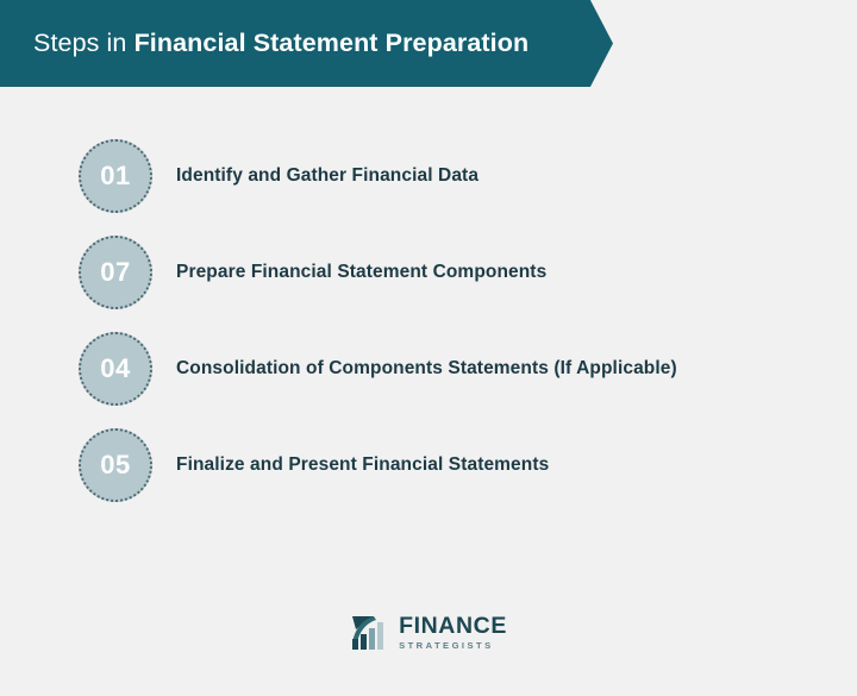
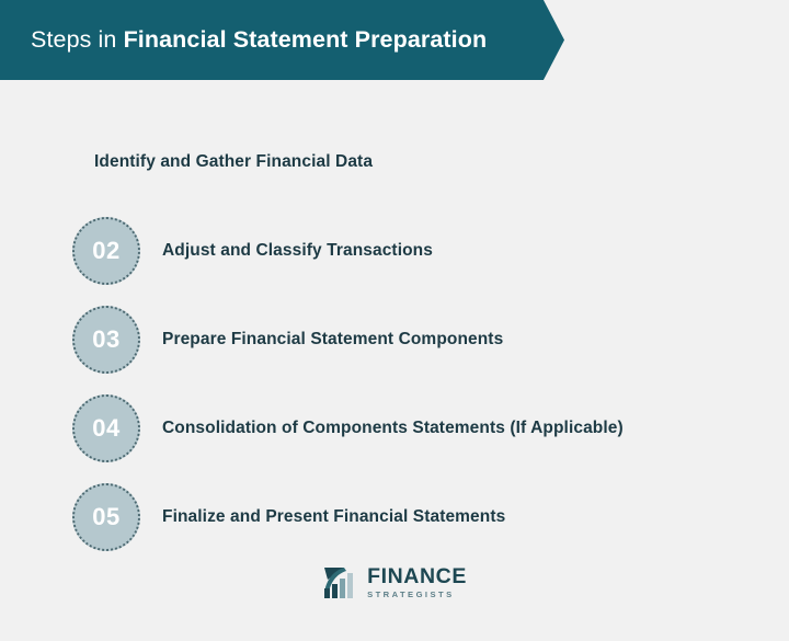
  Steps in Financial Statement Preparation
- 01
  Identify and Gather Financial Data
+ 02
+ Adjust and Classify Transactions
- 07
+ 03
  Prepare Financial Statement Components
  04
  Consolidation of Components Statements (If Applicable)
  05
  Finalize and Present Financial Statements
  FINANCE
  STRATEGISTS
